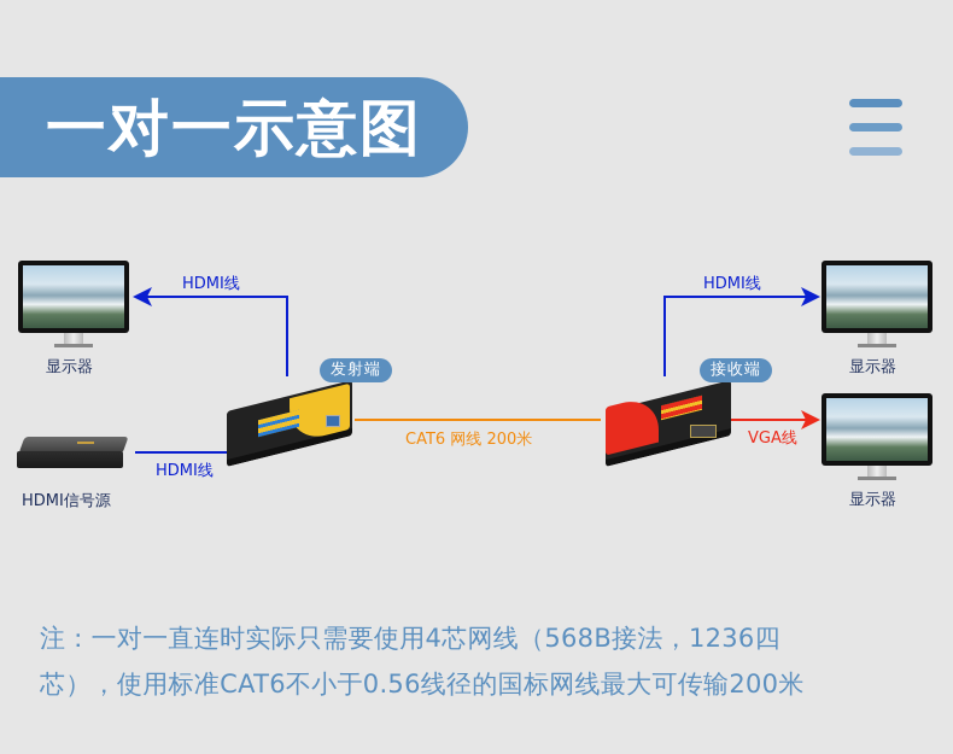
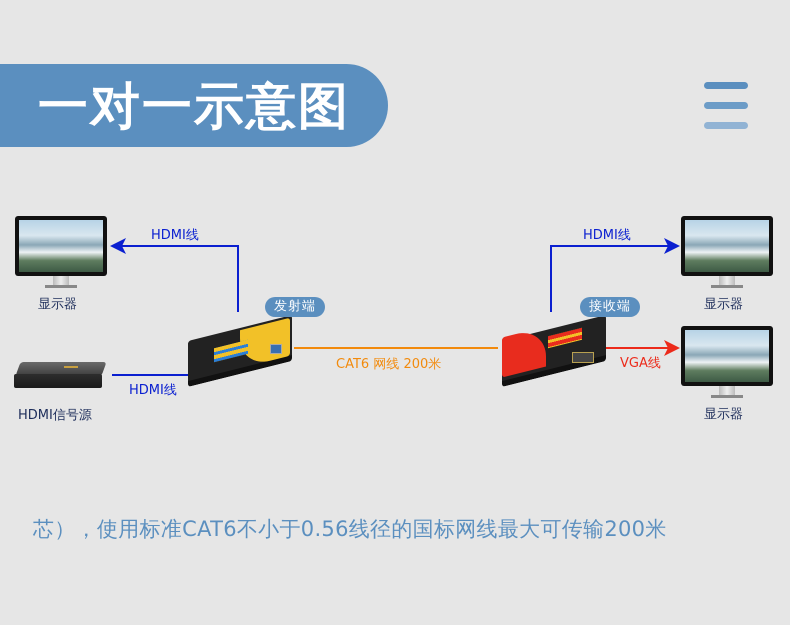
  一对一示意图
  显示器
  HDMI信号源
  发射端
  接收端
  显示器
  显示器
  HDMI线
  HDMI线
  CAT6 网线 200米
  HDMI线
  VGA线
- 注：一对一直连时实际只需要使用4芯网线（568B接法，1236四
  芯），使用标准CAT6不小于0.56线径的国标网线最大可传输200米
